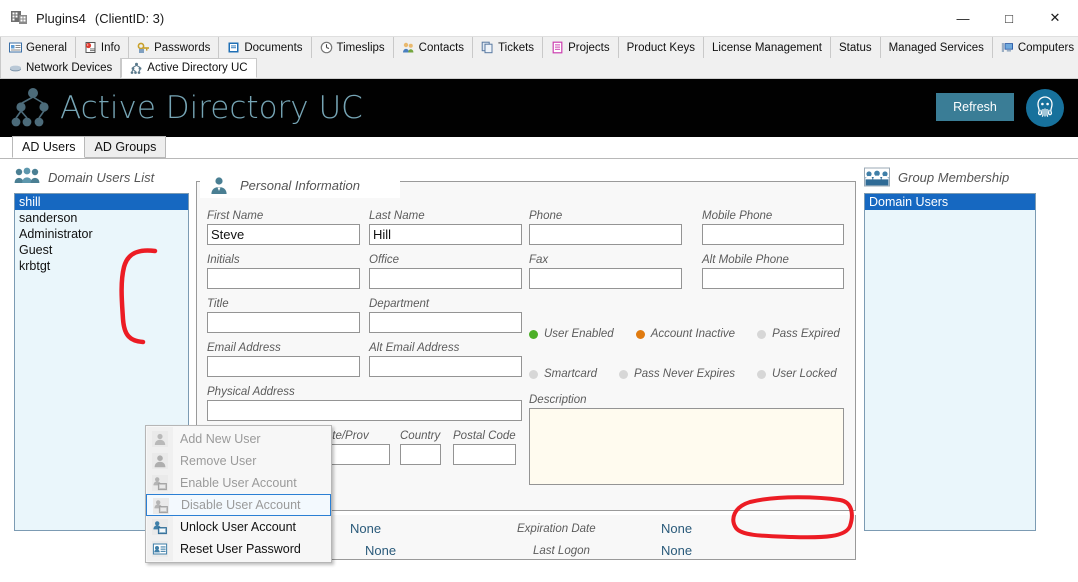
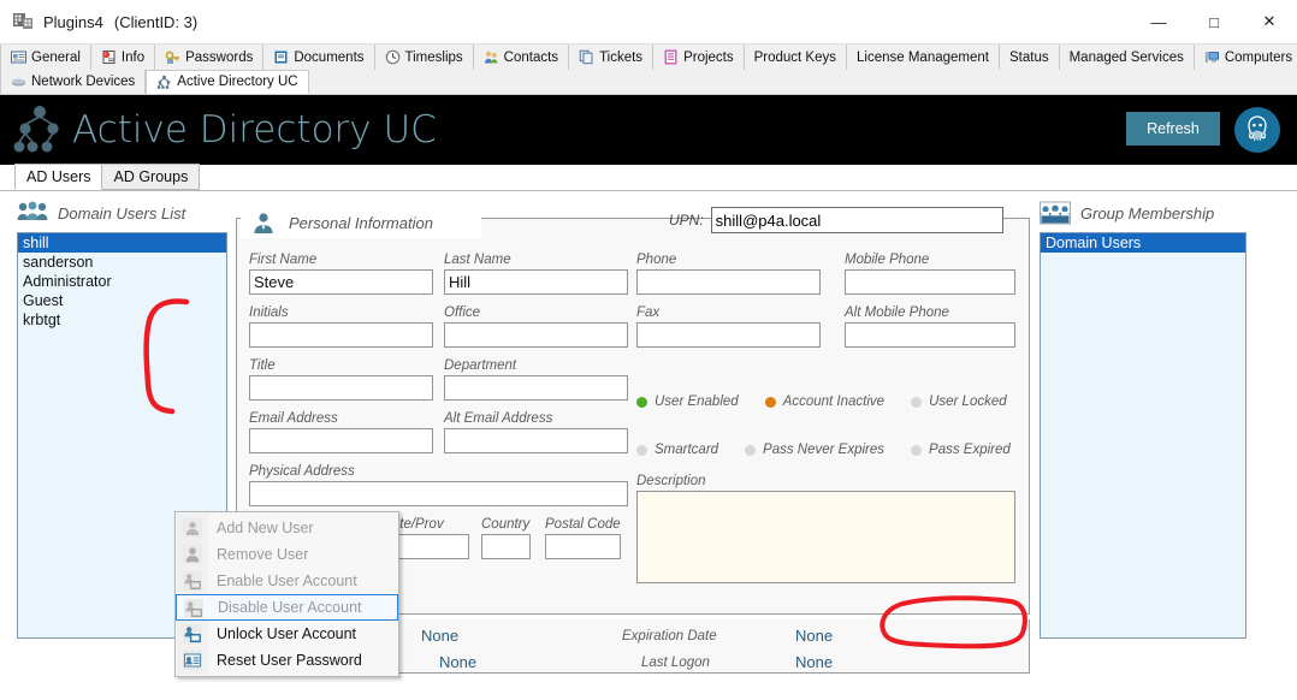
  Plugins4
  (ClientID: 3)
  —
  □
  ✕
  General
  Info
  Passwords
  Documents
  Timeslips
  Contacts
  Tickets
  Projects
  Product Keys
  License Management
  Status
  Managed Services
  Computers
  Network Devices
  Active Directory UC
  Active Directory UC
  Refresh
  AD Users
  AD Groups
  Domain Users List
  shill
  sanderson
  Administrator
  Guest
  krbtgt
  First Name
  Steve
  Last Name
  Hill
  Phone
  Mobile Phone
  Initials
  Office
  Fax
  Alt Mobile Phone
  Title
  Department
  Email Address
  Alt Email Address
  Physical Address
  te/Prov
  Country
  Postal Code
  User Enabled
  Account Inactive
- Pass Expired
+ User Locked
  Smartcard
  Pass Never Expires
- User Locked
+ Pass Expired
  Description
  Personal Information
+ UPN:
+ shill@p4a.local
  None
  None
  Expiration Date
  None
  Last Logon
  None
  Group Membership
  Domain Users
  Add New User
  Remove User
  Enable User Account
  Disable User Account
  Unlock User Account
  Reset User Password
